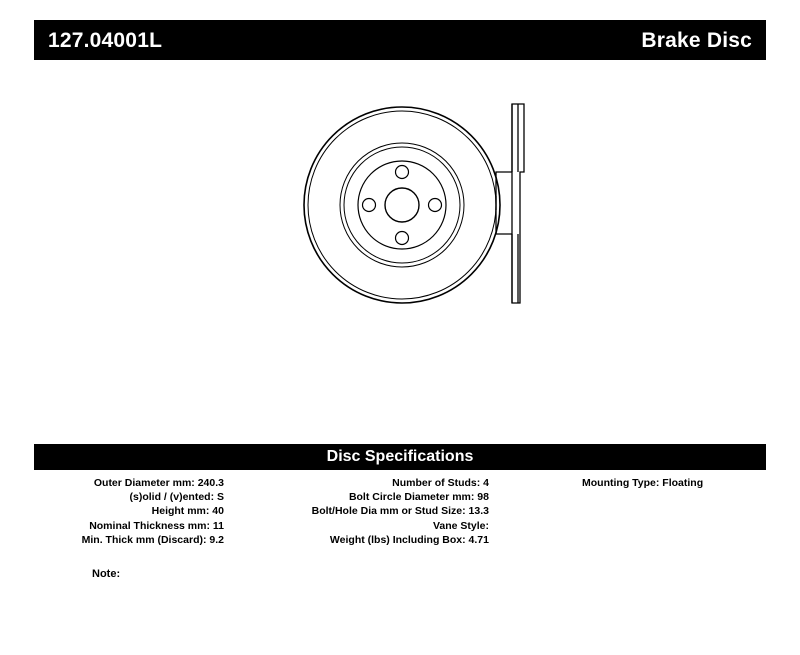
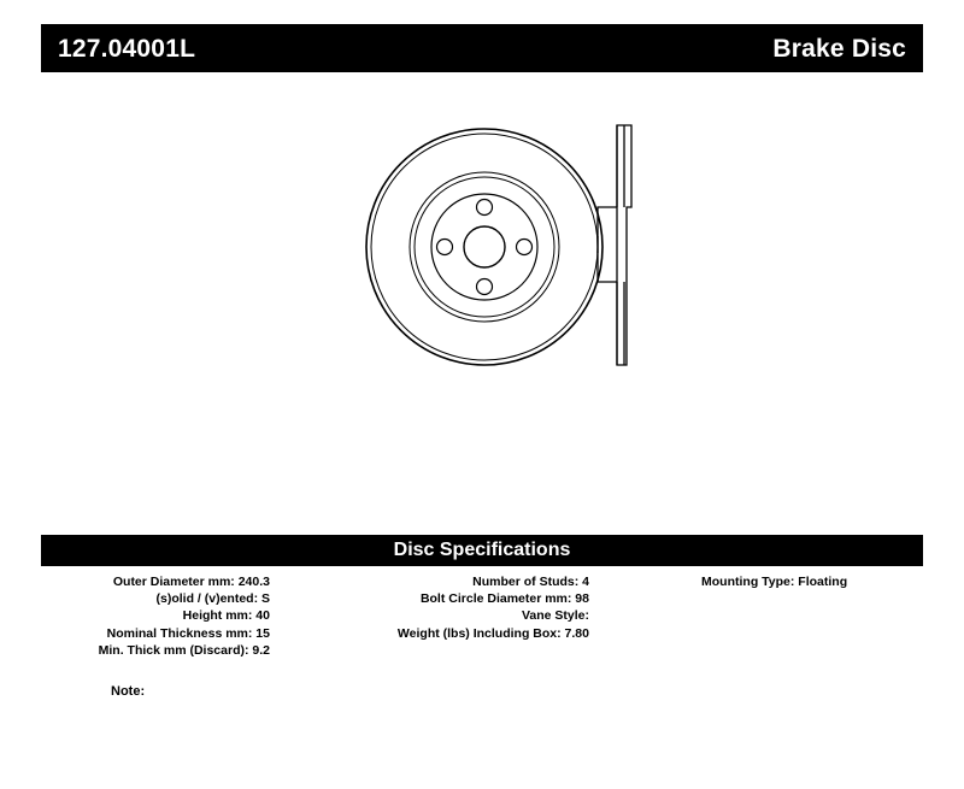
  127.04001L
  Brake Disc
  Disc Specifications
  Outer Diameter mm: 240.3
  (s)olid / (v)ented: S
  Height mm: 40
- Nominal Thickness mm: 11
+ Nominal Thickness mm: 15
  Min. Thick mm (Discard): 9.2
  Number of Studs: 4
  Bolt Circle Diameter mm: 98
- Bolt/Hole Dia mm or Stud Size: 13.3
  Vane Style:
- Weight (lbs) Including Box: 4.71
+ Weight (lbs) Including Box: 7.80
  Mounting Type: Floating
  Note:
